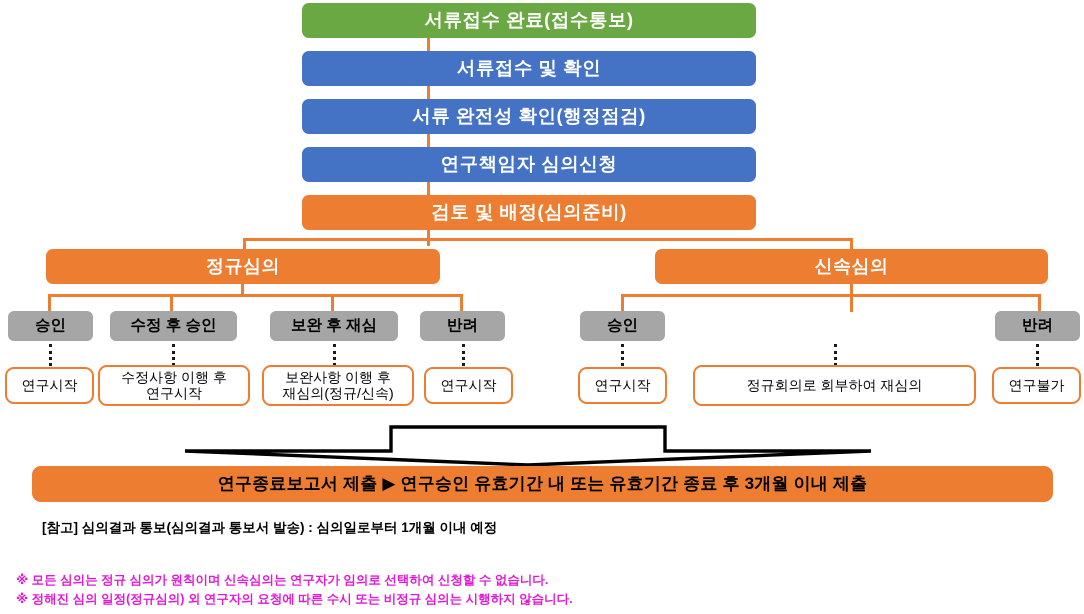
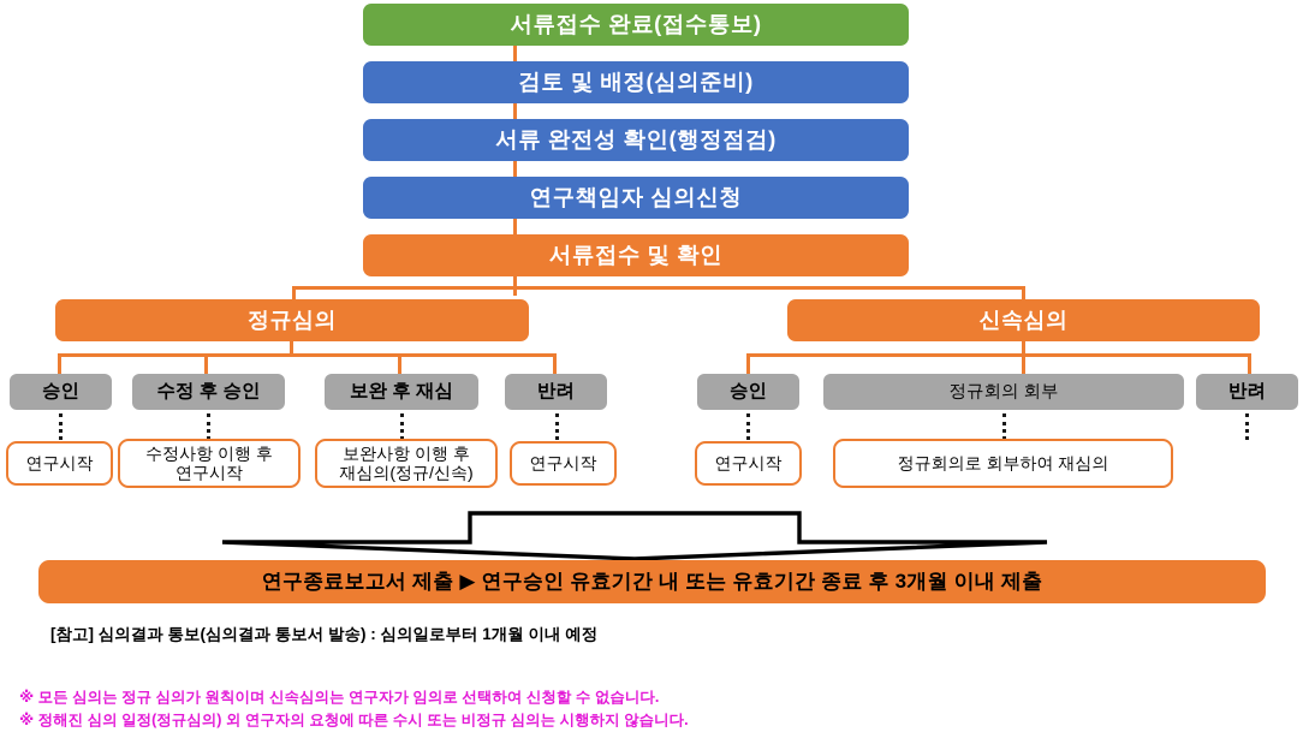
  서류접수 완료(접수통보)
- 서류접수 및 확인
+ 검토 및 배정(심의준비)
  서류 완전성 확인(행정점검)
  연구책임자 심의신청
- 검토 및 배정(심의준비)
+ 서류접수 및 확인
  정규심의
  신속심의
  승인
  수정 후 승인
  보완 후 재심
  반려
  연구시작
  수정사항 이행 후
  연구시작
  보완사항 이행 후
  재심의(정규/신속)
  연구시작
  승인
+ 정규회의 회부
  반려
  연구시작
  정규회의로 회부하여 재심의
- 연구불가
  연구종료보고서 제출 ▶ 연구승인 유효기간 내 또는 유효기간 종료 후 3개월 이내 제출
  [참고] 심의결과 통보(심의결과 통보서 발송) : 심의일로부터 1개월 이내 예정
  ※ 모든 심의는 정규 심의가 원칙이며 신속심의는 연구자가 임의로 선택하여 신청할 수 없습니다.
  ※ 정해진 심의 일정(정규심의) 외 연구자의 요청에 따른 수시 또는 비정규 심의는 시행하지 않습니다.
